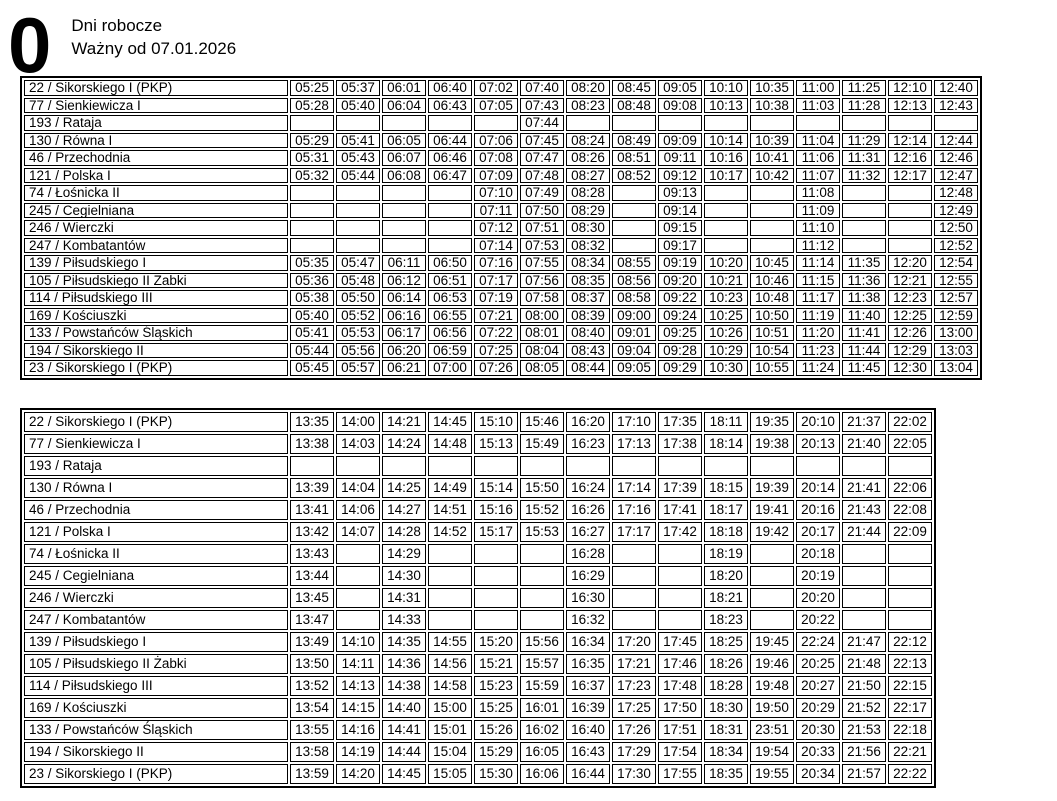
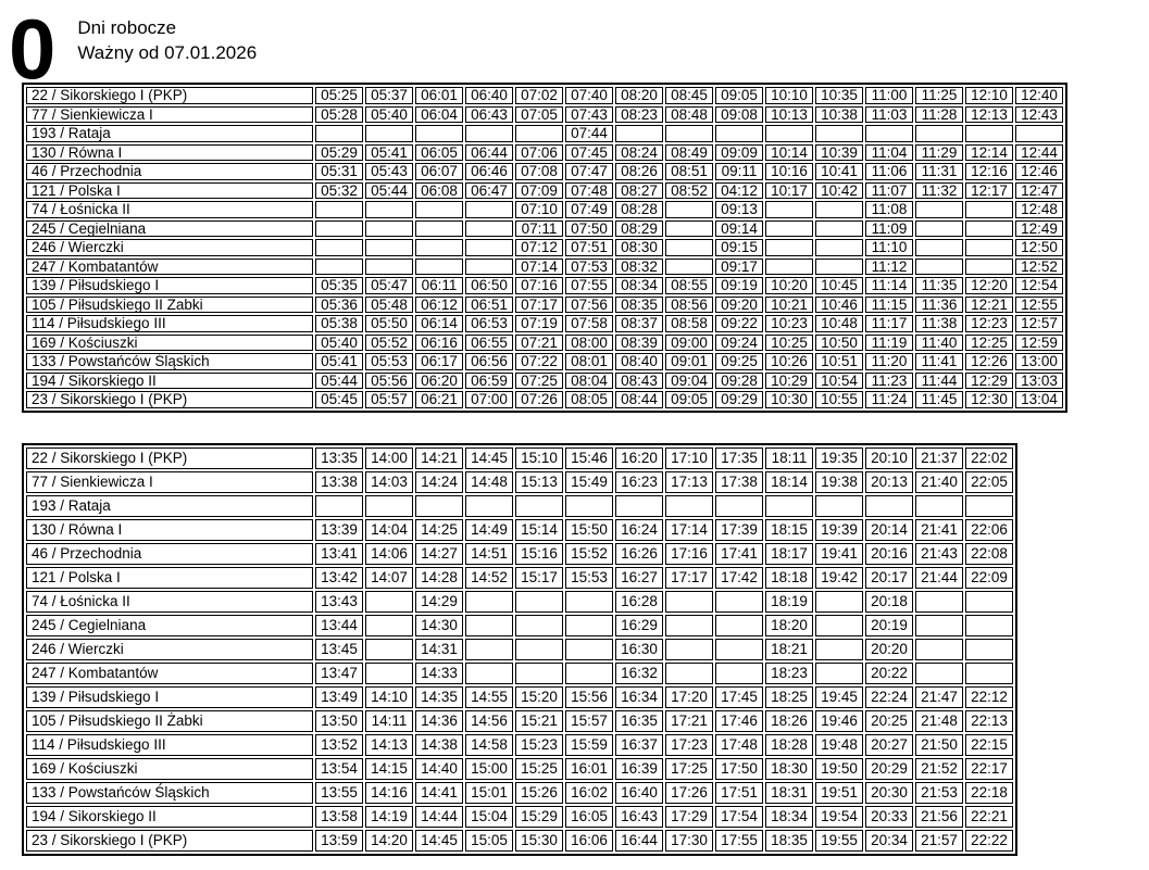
  0
  Dni robocze
  Ważny od 07.01.2026
  22 / Sikorskiego I (PKP)	05:25	05:37	06:01	06:40	07:02	07:40	08:20	08:45	09:05	10:10	10:35	11:00	11:25	12:10	12:40
  77 / Sienkiewicza I	05:28	05:40	06:04	06:43	07:05	07:43	08:23	08:48	09:08	10:13	10:38	11:03	11:28	12:13	12:43
  193 / Rataja						07:44
  130 / Równa I	05:29	05:41	06:05	06:44	07:06	07:45	08:24	08:49	09:09	10:14	10:39	11:04	11:29	12:14	12:44
  46 / Przechodnia	05:31	05:43	06:07	06:46	07:08	07:47	08:26	08:51	09:11	10:16	10:41	11:06	11:31	12:16	12:46
- 121 / Polska I	05:32	05:44	06:08	06:47	07:09	07:48	08:27	08:52	09:12	10:17	10:42	11:07	11:32	12:17	12:47
+ 121 / Polska I	05:32	05:44	06:08	06:47	07:09	07:48	08:27	08:52	04:12	10:17	10:42	11:07	11:32	12:17	12:47
  74 / Łośnicka II					07:10	07:49	08:28		09:13			11:08			12:48
  245 / Cegielniana					07:11	07:50	08:29		09:14			11:09			12:49
  246 / Wierczki					07:12	07:51	08:30		09:15			11:10			12:50
  247 / Kombatantów					07:14	07:53	08:32		09:17			11:12			12:52
  139 / Piłsudskiego I	05:35	05:47	06:11	06:50	07:16	07:55	08:34	08:55	09:19	10:20	10:45	11:14	11:35	12:20	12:54
  105 / Piłsudskiego II Żabki	05:36	05:48	06:12	06:51	07:17	07:56	08:35	08:56	09:20	10:21	10:46	11:15	11:36	12:21	12:55
  114 / Piłsudskiego III	05:38	05:50	06:14	06:53	07:19	07:58	08:37	08:58	09:22	10:23	10:48	11:17	11:38	12:23	12:57
  169 / Kościuszki	05:40	05:52	06:16	06:55	07:21	08:00	08:39	09:00	09:24	10:25	10:50	11:19	11:40	12:25	12:59
  133 / Powstańców Śląskich	05:41	05:53	06:17	06:56	07:22	08:01	08:40	09:01	09:25	10:26	10:51	11:20	11:41	12:26	13:00
  194 / Sikorskiego II	05:44	05:56	06:20	06:59	07:25	08:04	08:43	09:04	09:28	10:29	10:54	11:23	11:44	12:29	13:03
  23 / Sikorskiego I (PKP)	05:45	05:57	06:21	07:00	07:26	08:05	08:44	09:05	09:29	10:30	10:55	11:24	11:45	12:30	13:04
  22 / Sikorskiego I (PKP)	13:35	14:00	14:21	14:45	15:10	15:46	16:20	17:10	17:35	18:11	19:35	20:10	21:37	22:02
  77 / Sienkiewicza I	13:38	14:03	14:24	14:48	15:13	15:49	16:23	17:13	17:38	18:14	19:38	20:13	21:40	22:05
  193 / Rataja
  130 / Równa I	13:39	14:04	14:25	14:49	15:14	15:50	16:24	17:14	17:39	18:15	19:39	20:14	21:41	22:06
  46 / Przechodnia	13:41	14:06	14:27	14:51	15:16	15:52	16:26	17:16	17:41	18:17	19:41	20:16	21:43	22:08
  121 / Polska I	13:42	14:07	14:28	14:52	15:17	15:53	16:27	17:17	17:42	18:18	19:42	20:17	21:44	22:09
  74 / Łośnicka II	13:43		14:29				16:28			18:19		20:18
  245 / Cegielniana	13:44		14:30				16:29			18:20		20:19
  246 / Wierczki	13:45		14:31				16:30			18:21		20:20
  247 / Kombatantów	13:47		14:33				16:32			18:23		20:22
  139 / Piłsudskiego I	13:49	14:10	14:35	14:55	15:20	15:56	16:34	17:20	17:45	18:25	19:45	22:24	21:47	22:12
  105 / Piłsudskiego II Żabki	13:50	14:11	14:36	14:56	15:21	15:57	16:35	17:21	17:46	18:26	19:46	20:25	21:48	22:13
  114 / Piłsudskiego III	13:52	14:13	14:38	14:58	15:23	15:59	16:37	17:23	17:48	18:28	19:48	20:27	21:50	22:15
  169 / Kościuszki	13:54	14:15	14:40	15:00	15:25	16:01	16:39	17:25	17:50	18:30	19:50	20:29	21:52	22:17
- 133 / Powstańców Śląskich	13:55	14:16	14:41	15:01	15:26	16:02	16:40	17:26	17:51	18:31	23:51	20:30	21:53	22:18
+ 133 / Powstańców Śląskich	13:55	14:16	14:41	15:01	15:26	16:02	16:40	17:26	17:51	18:31	19:51	20:30	21:53	22:18
  194 / Sikorskiego II	13:58	14:19	14:44	15:04	15:29	16:05	16:43	17:29	17:54	18:34	19:54	20:33	21:56	22:21
  23 / Sikorskiego I (PKP)	13:59	14:20	14:45	15:05	15:30	16:06	16:44	17:30	17:55	18:35	19:55	20:34	21:57	22:22
